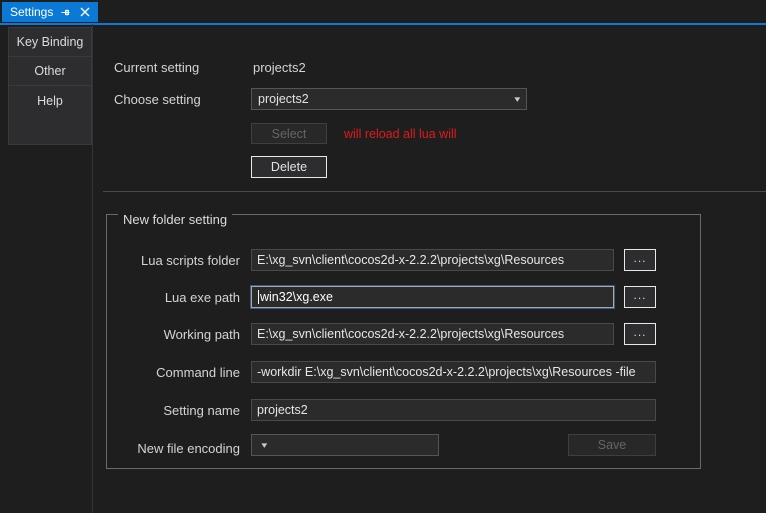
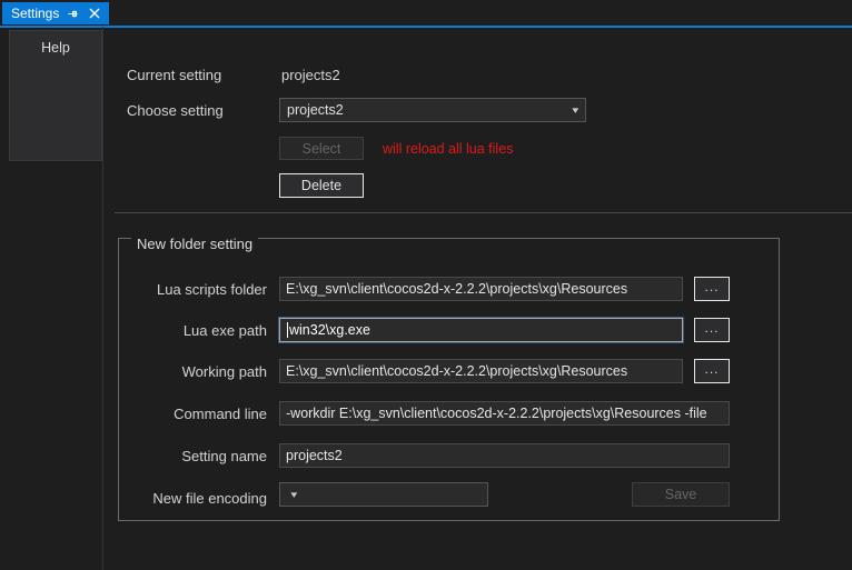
  Settings
- Key Binding
- Other
  Help
  Current setting
  projects2
  Choose setting
  projects2
  ▾
  Select
  Delete
- will reload all lua will
+ will reload all lua files
  New folder setting
  Lua scripts folder
  E:\xg_svn\client\cocos2d-x-2.2.2\projects\xg\Resources
  ...
  Lua exe path
  win32\xg.exe
  ...
  Working path
  E:\xg_svn\client\cocos2d-x-2.2.2\projects\xg\Resources
  ...
  Command line
  -workdir E:\xg_svn\client\cocos2d-x-2.2.2\projects\xg\Resources -file
  Setting name
  projects2
  New file encoding
  ▾
  Save
